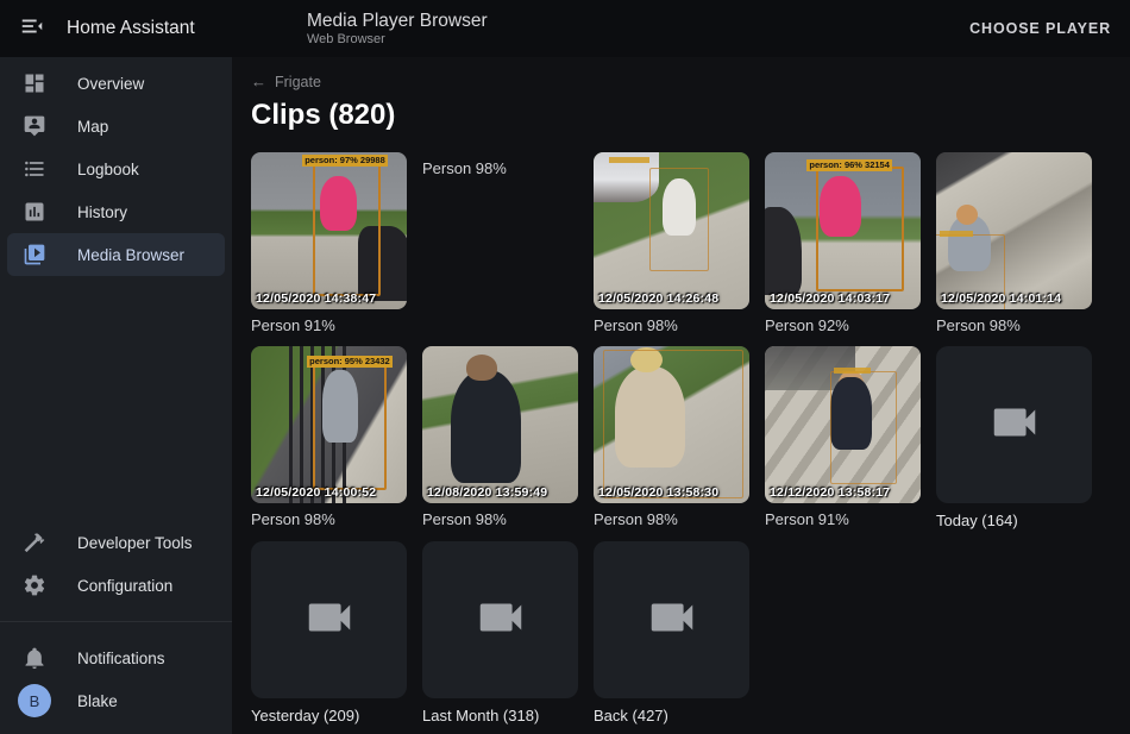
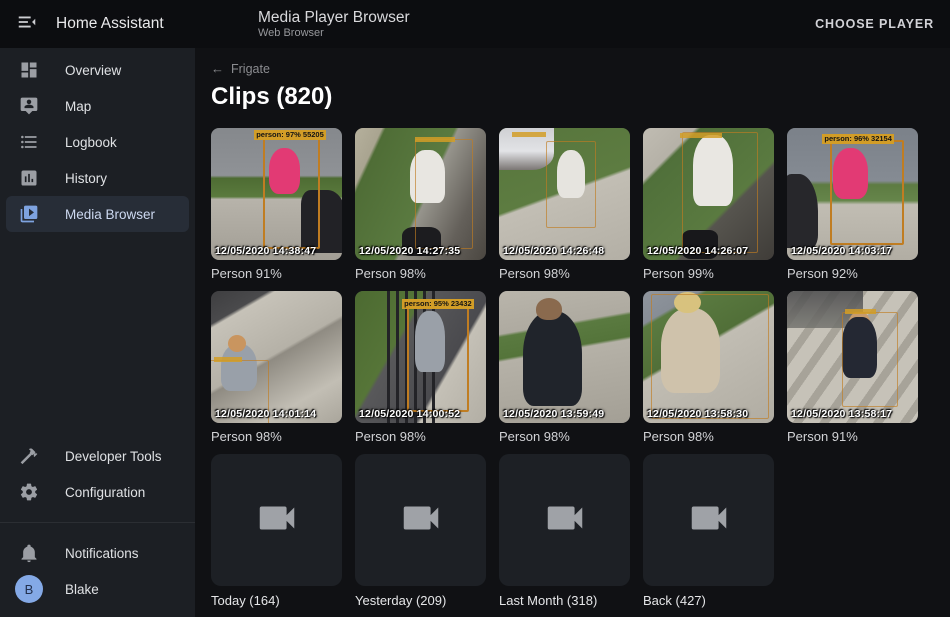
  Home Assistant
  Media Player Browser
  Web Browser
  CHOOSE PLAYER
  Overview
  Map
  Logbook
  History
  Media Browser
  Developer Tools
  Configuration
  Notifications
  B
  Blake
  ←
  Frigate
  Clips (820)
- person: 97% 29988
+ person: 97% 55205
  12/05/2020 14:38:47
  Person 91%
+ 12/05/2020 14:27:35
  Person 98%
  12/05/2020 14:26:48
  Person 98%
+ 12/05/2020 14:26:07
+ Person 99%
  person: 96% 32154
  12/05/2020 14:03:17
  Person 92%
  12/05/2020 14:01:14
  Person 98%
  person: 95% 23432
  12/05/2020 14:00:52
  Person 98%
- 12/08/2020 13:59:49
+ 12/05/2020 13:59:49
  Person 98%
  12/05/2020 13:58:30
  Person 98%
- 12/12/2020 13:58:17
+ 12/05/2020 13:58:17
  Person 91%
  Today (164)
  Yesterday (209)
  Last Month (318)
  Back (427)
